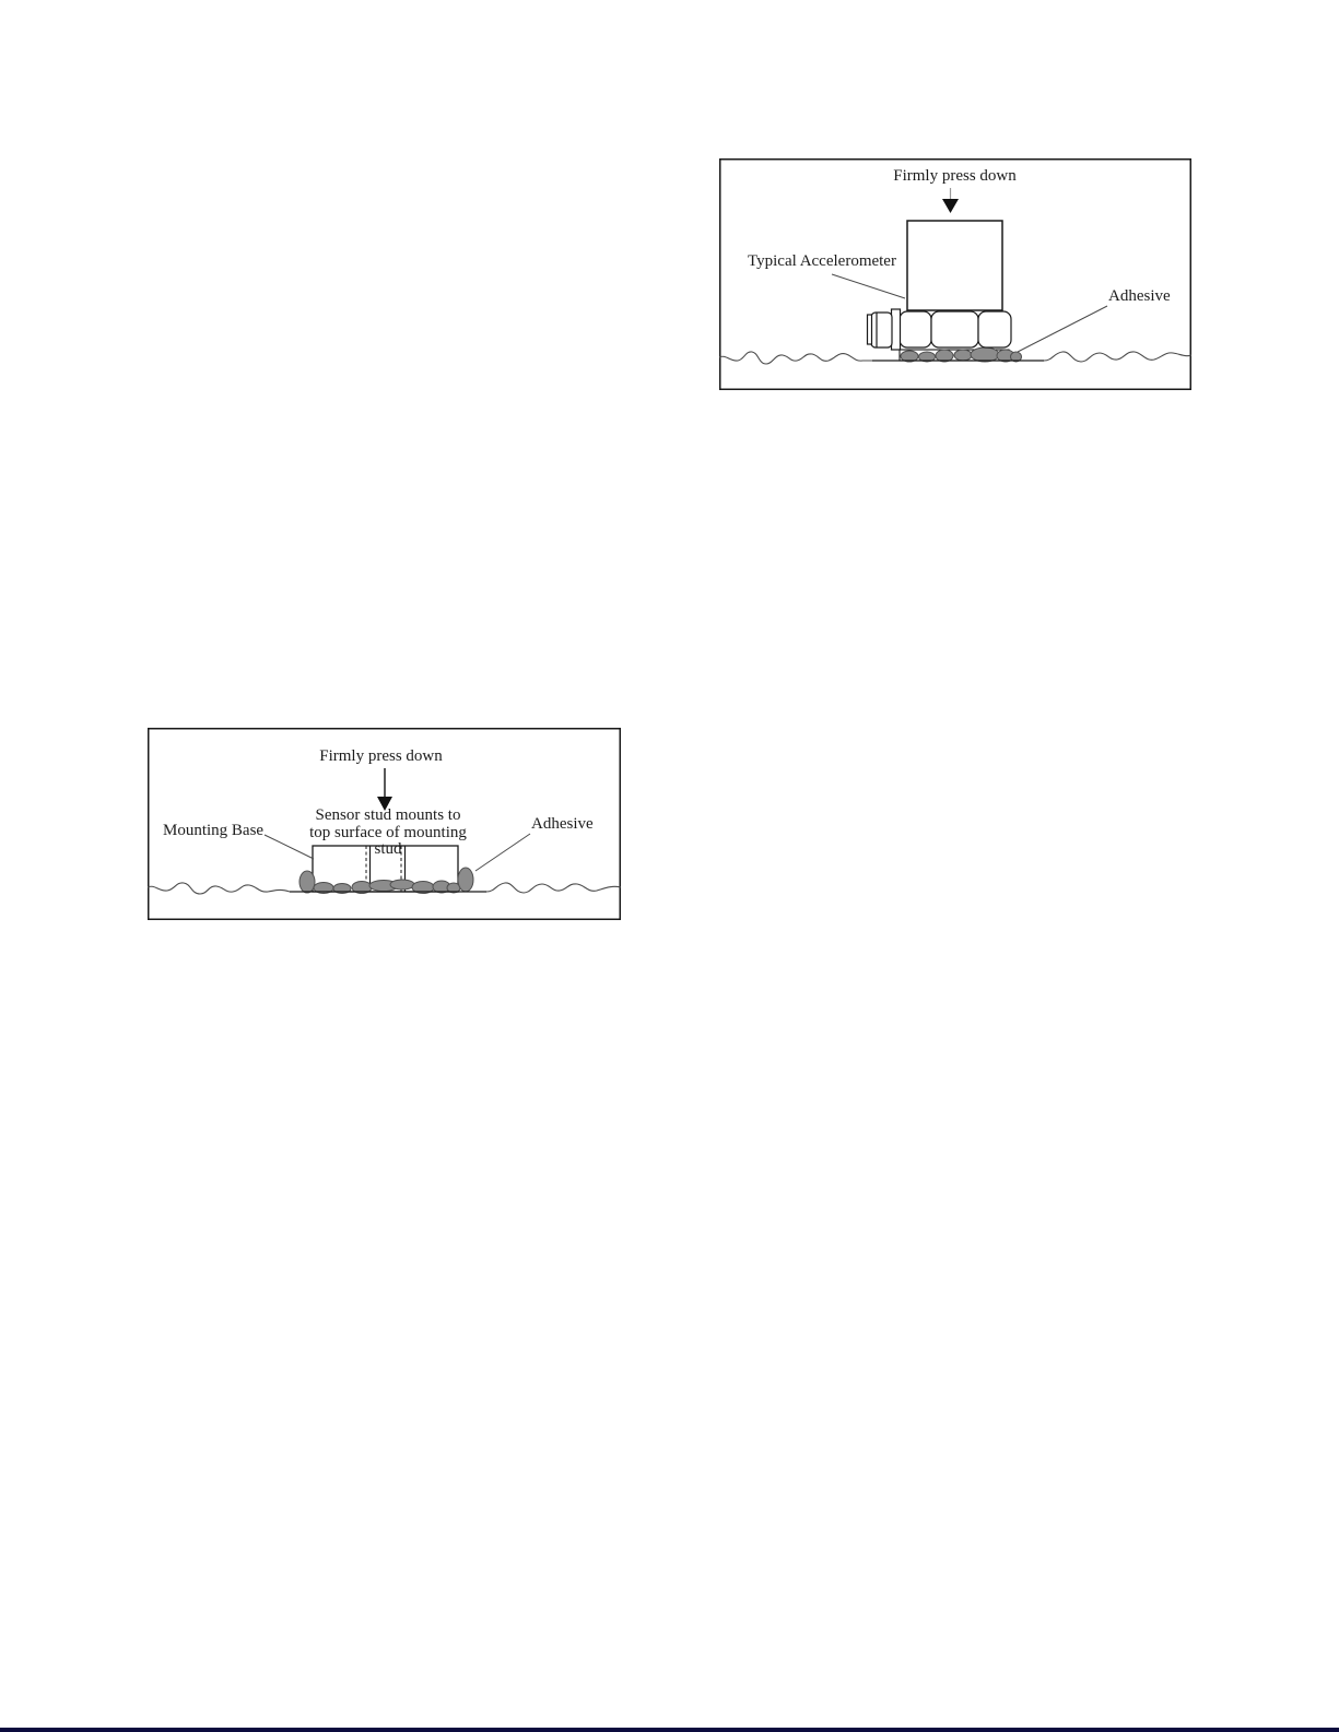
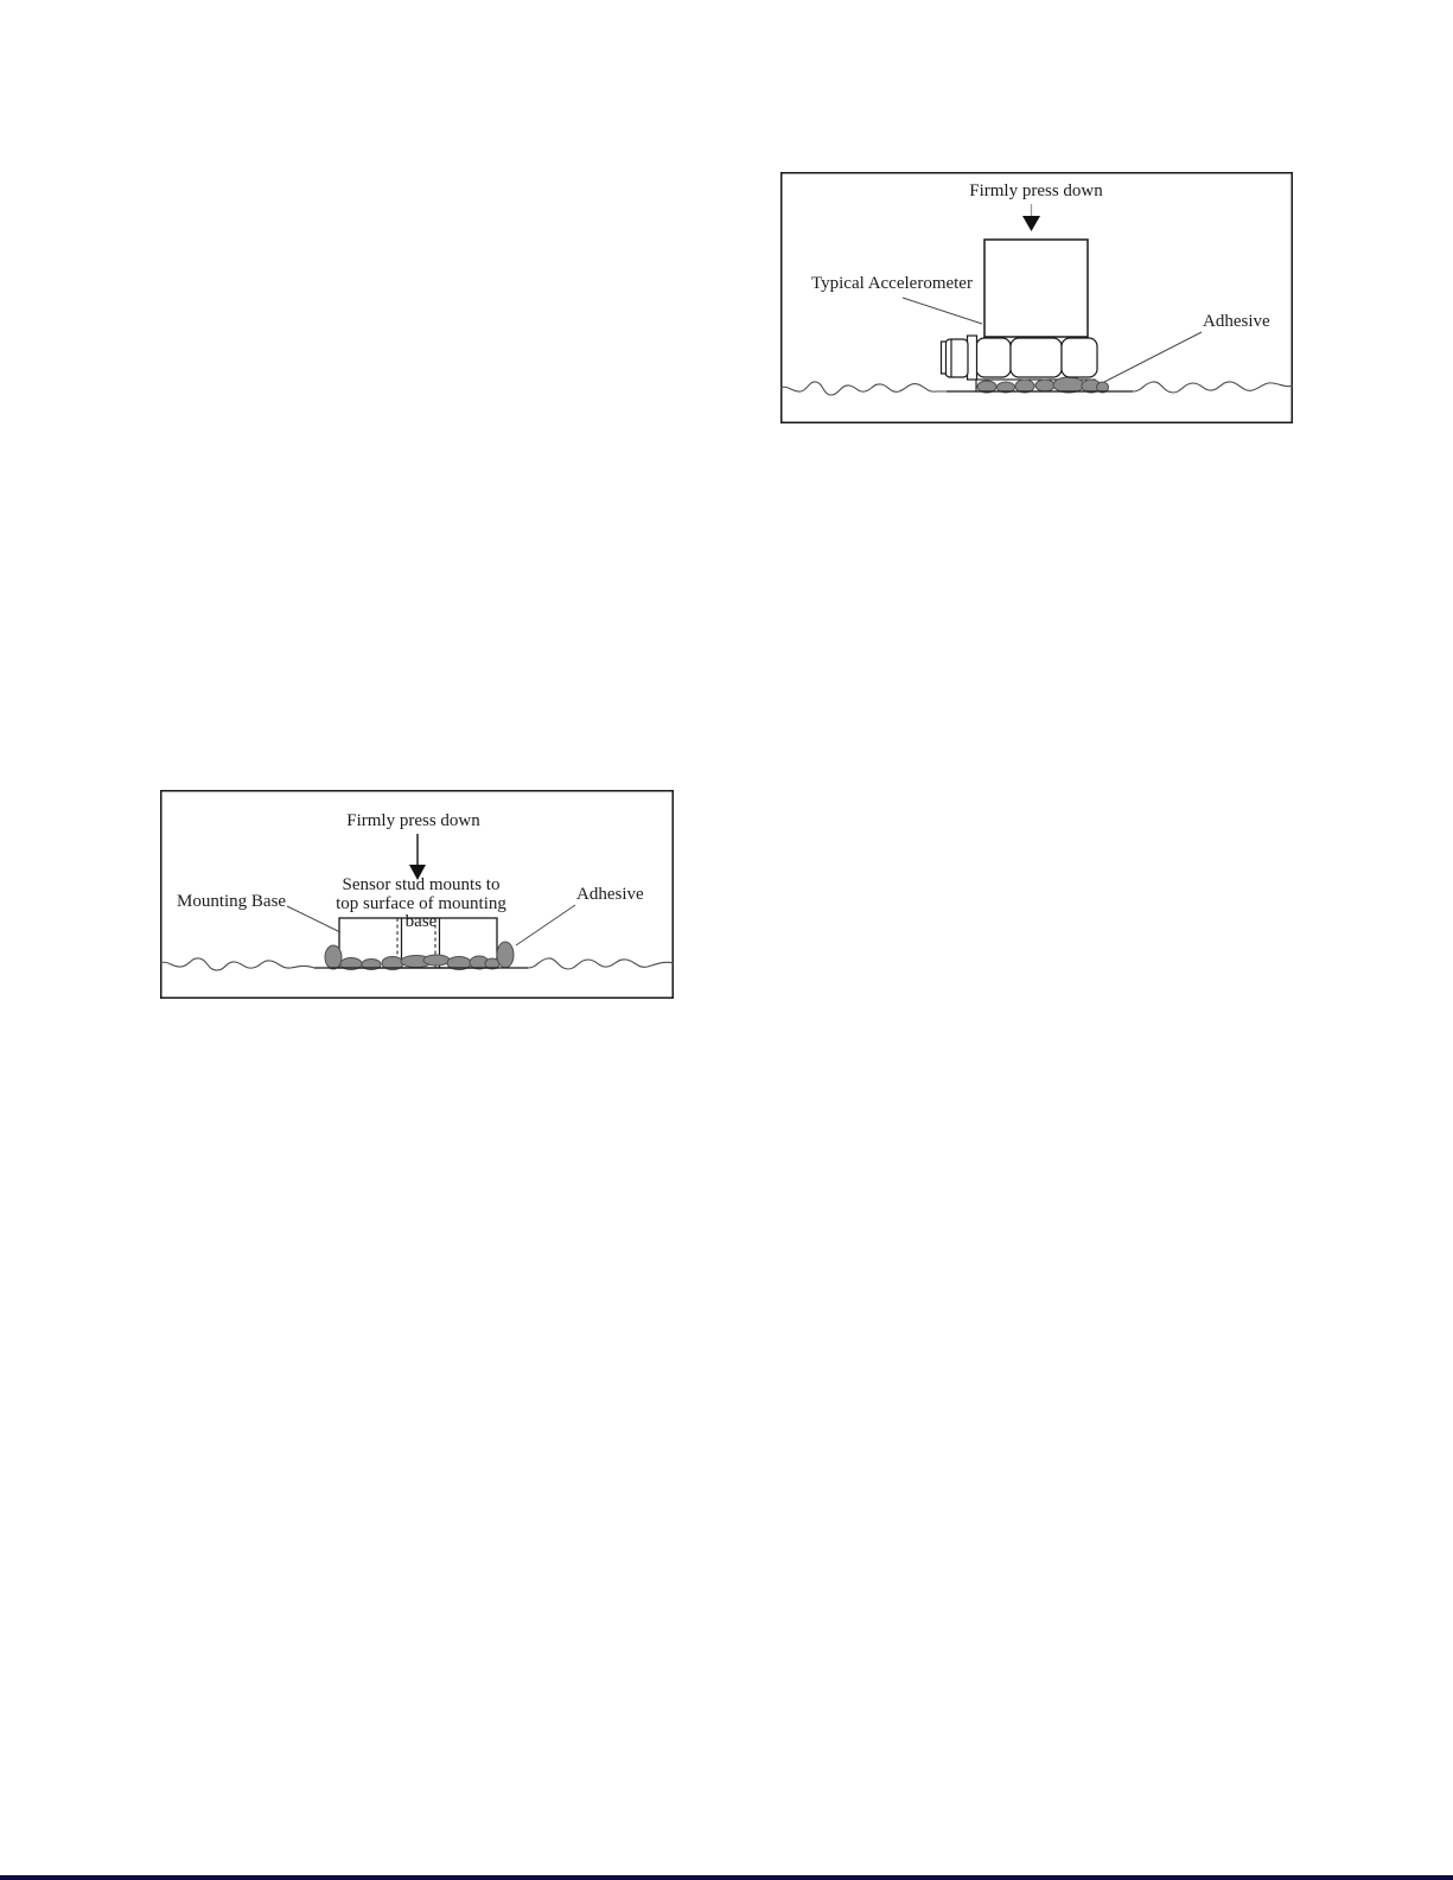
  Firmly press down
  Typical Accelerometer
  Adhesive
  Firmly press down
- Sensor stud mounts to top surface of mounting stud
+ Sensor stud mounts to top surface of mounting base
  Mounting Base
  Adhesive
